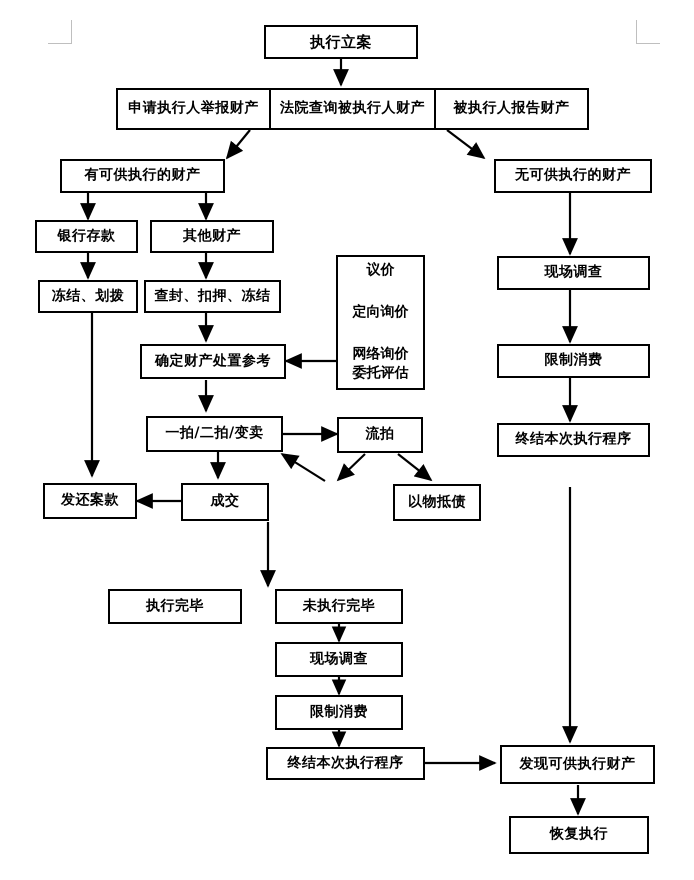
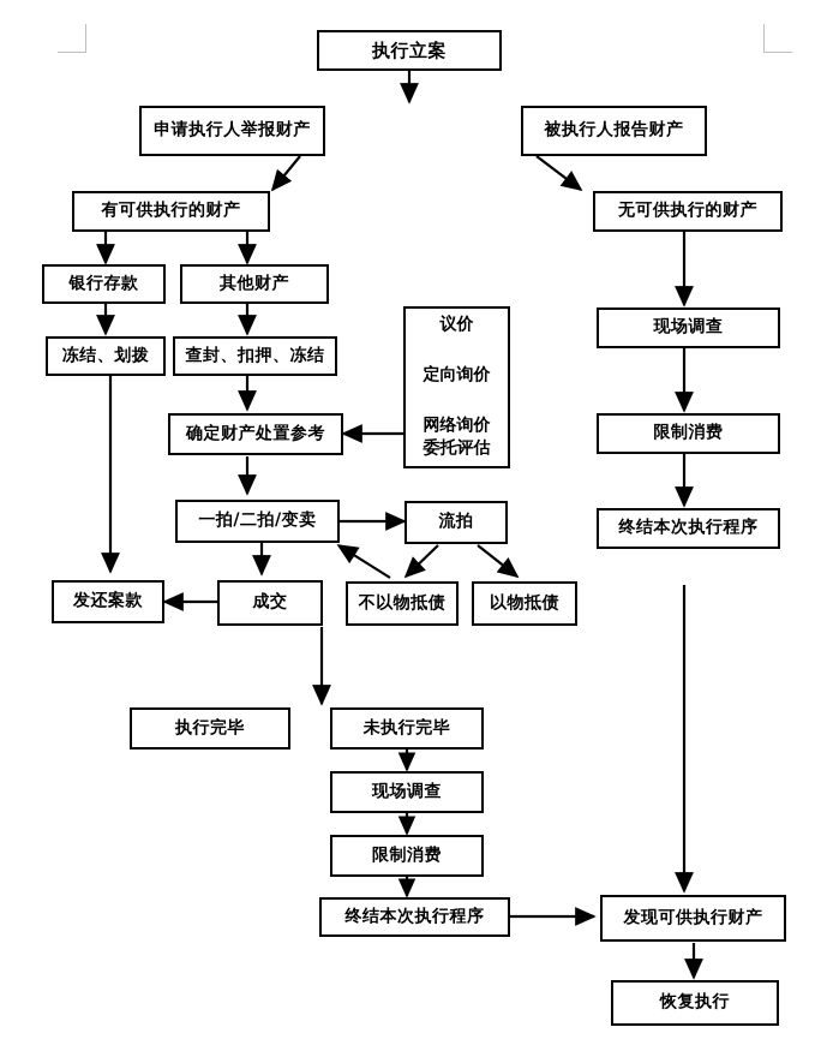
  执行立案
  申请执行人举报财产
- 法院查询被执行人财产
  被执行人报告财产
  有可供执行的财产
  无可供执行的财产
  银行存款
  其他财产
  冻结、划拨
  查封、扣押、冻结
  确定财产处置参考
  议价
  定向询价
  网络询价
  委托评估
  一拍/二拍/变卖
  流拍
  发还案款
  成交
+ 不以物抵债
  以物抵债
  执行完毕
  未执行完毕
  现场调查
  限制消费
  终结本次执行程序
  现场调查
  限制消费
  终结本次执行程序
  发现可供执行财产
  恢复执行
